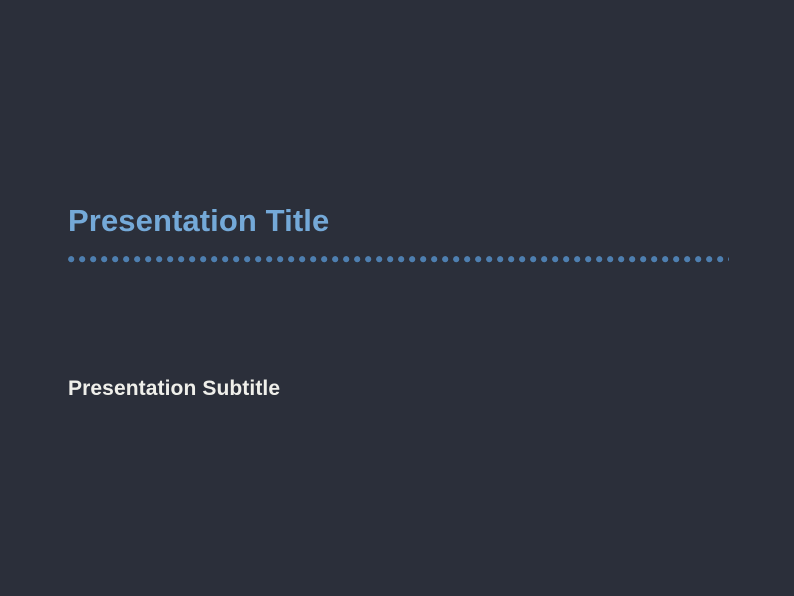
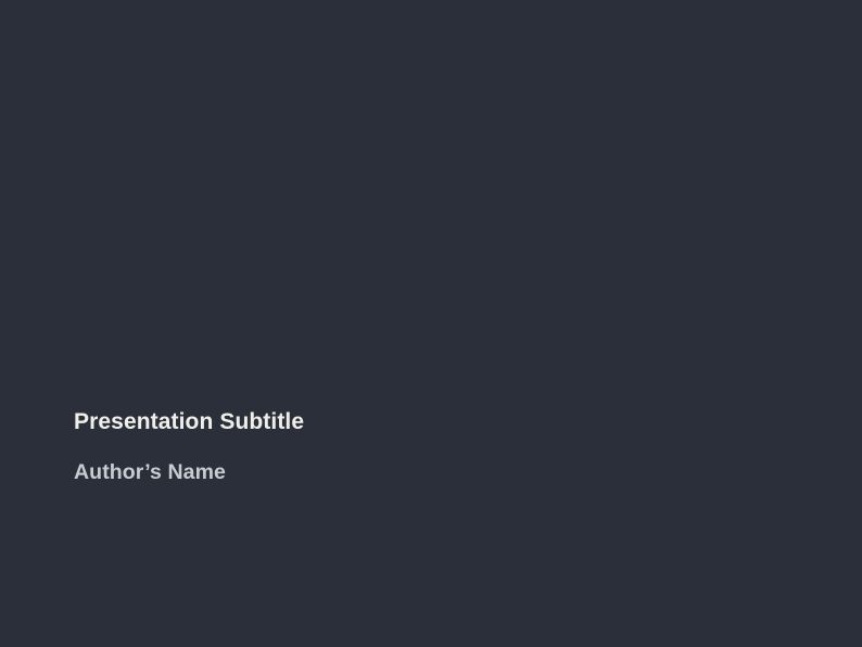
- Presentation Title
  Presentation Subtitle
+ Author’s Name
